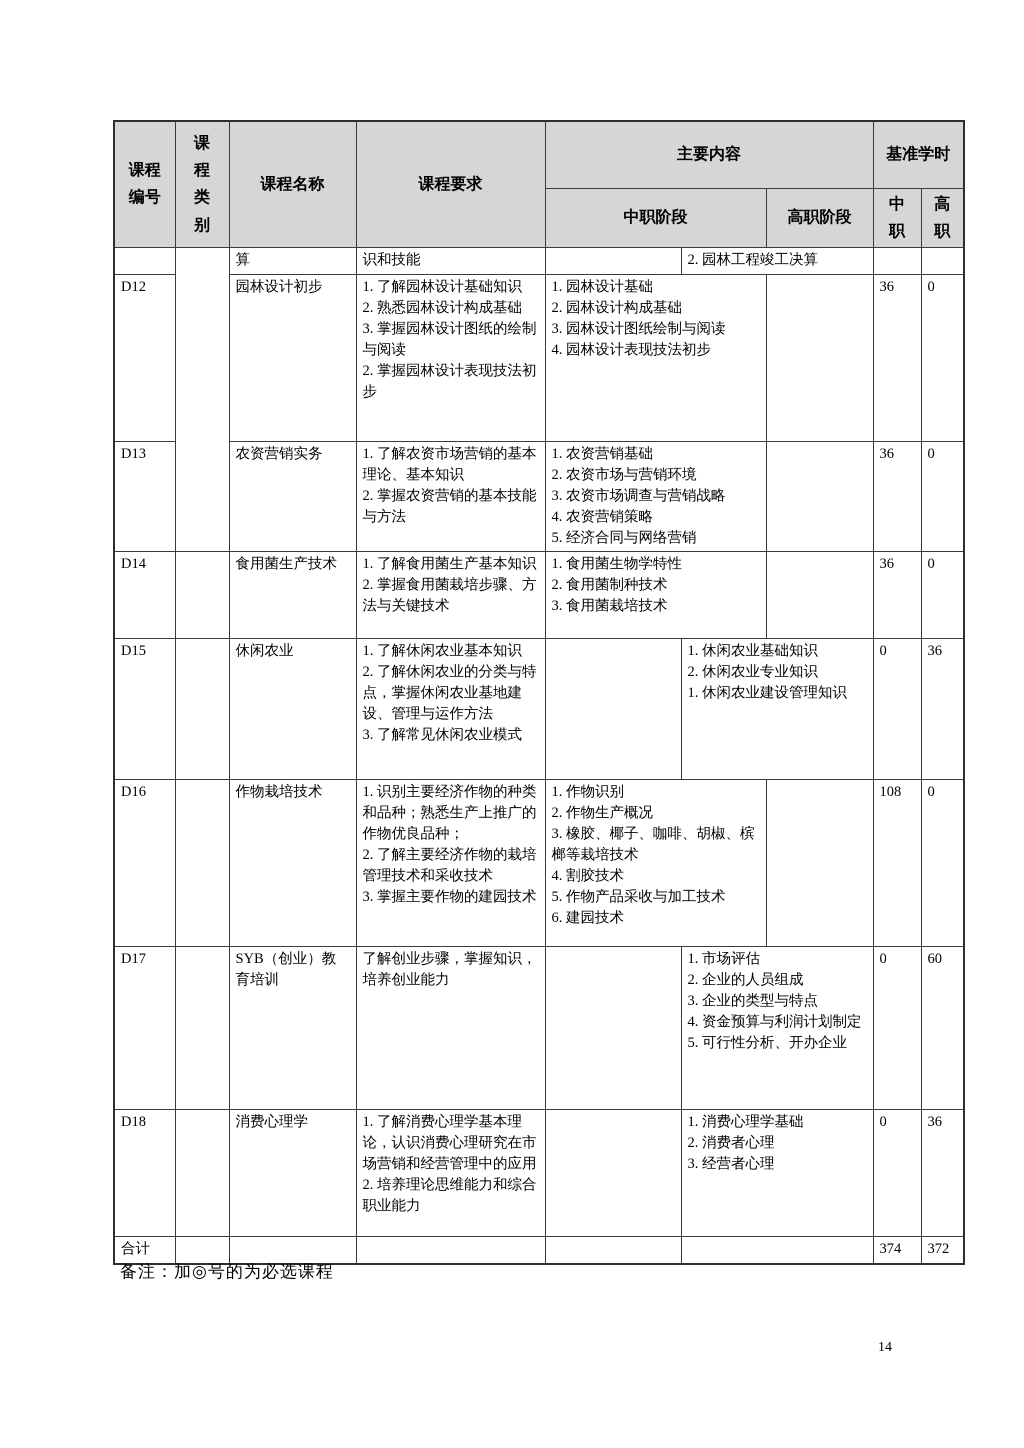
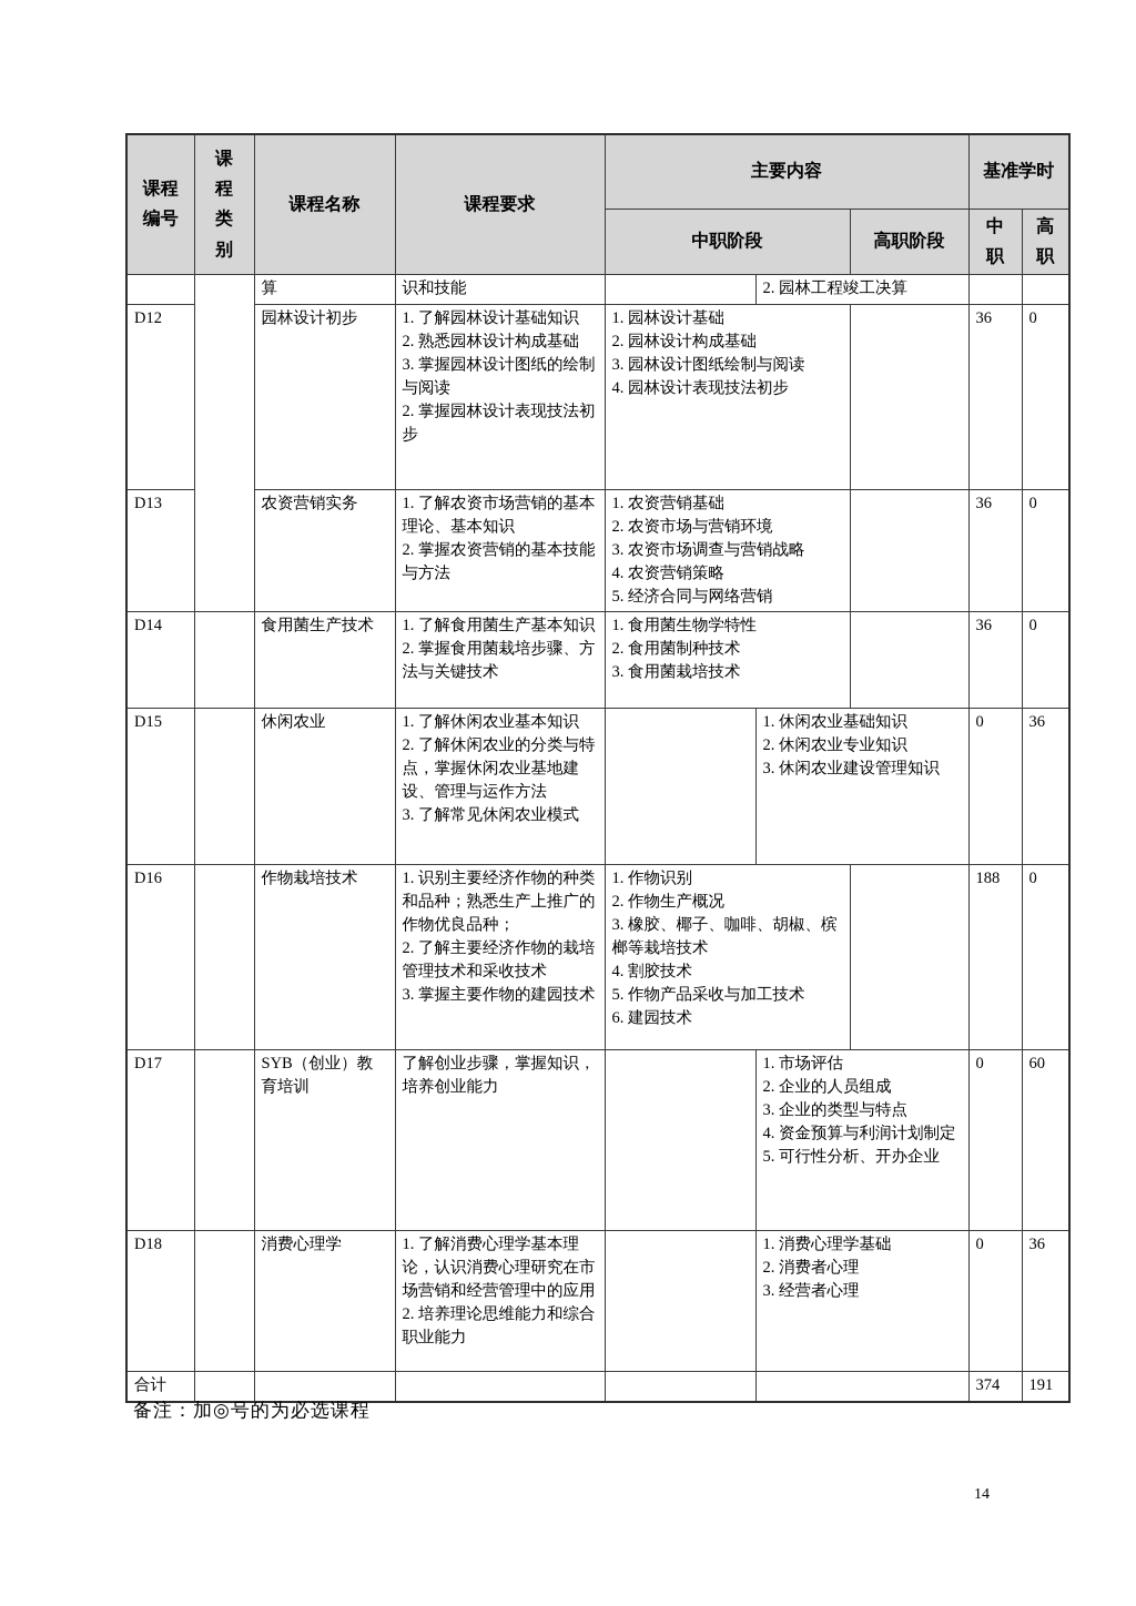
  课程编号	课程类别	课程名称	课程要求	主要内容	基准学时
  中职阶段	高职阶段	中职	高职
  		算	识和技能		2. 园林工程竣工决算
  D12	园林设计初步	1. 了解园林设计基础知识 2. 熟悉园林设计构成基础 3. 掌握园林设计图纸的绘制与阅读 2. 掌握园林设计表现技法初步	1. 园林设计基础 2. 园林设计构成基础 3. 园林设计图纸绘制与阅读 4. 园林设计表现技法初步		36	0
  D13	农资营销实务	1. 了解农资市场营销的基本理论、基本知识 2. 掌握农资营销的基本技能与方法	1. 农资营销基础 2. 农资市场与营销环境 3. 农资市场调查与营销战略 4. 农资营销策略 5. 经济合同与网络营销		36	0
  D14		食用菌生产技术	1. 了解食用菌生产基本知识 2. 掌握食用菌栽培步骤、方法与关键技术	1. 食用菌生物学特性 2. 食用菌制种技术 3. 食用菌栽培技术		36	0
- D15		休闲农业	1. 了解休闲农业基本知识 2. 了解休闲农业的分类与特点，掌握休闲农业基地建设、管理与运作方法 3. 了解常见休闲农业模式		1. 休闲农业基础知识 2. 休闲农业专业知识 1. 休闲农业建设管理知识	0	36
+ D15		休闲农业	1. 了解休闲农业基本知识 2. 了解休闲农业的分类与特点，掌握休闲农业基地建设、管理与运作方法 3. 了解常见休闲农业模式		1. 休闲农业基础知识 2. 休闲农业专业知识 3. 休闲农业建设管理知识	0	36
- D16		作物栽培技术	1. 识别主要经济作物的种类和品种；熟悉生产上推广的作物优良品种； 2. 了解主要经济作物的栽培管理技术和采收技术 3. 掌握主要作物的建园技术	1. 作物识别 2. 作物生产概况 3. 橡胶、椰子、咖啡、胡椒、槟榔等栽培技术 4. 割胶技术 5. 作物产品采收与加工技术 6. 建园技术		108	0
+ D16		作物栽培技术	1. 识别主要经济作物的种类和品种；熟悉生产上推广的作物优良品种； 2. 了解主要经济作物的栽培管理技术和采收技术 3. 掌握主要作物的建园技术	1. 作物识别 2. 作物生产概况 3. 橡胶、椰子、咖啡、胡椒、槟榔等栽培技术 4. 割胶技术 5. 作物产品采收与加工技术 6. 建园技术		188	0
  D17		SYB（创业）教育培训	了解创业步骤，掌握知识，培养创业能力		1. 市场评估 2. 企业的人员组成 3. 企业的类型与特点 4. 资金预算与利润计划制定 5. 可行性分析、开办企业	0	60
  D18		消费心理学	1. 了解消费心理学基本理论，认识消费心理研究在市场营销和经营管理中的应用 2. 培养理论思维能力和综合职业能力		1. 消费心理学基础 2. 消费者心理 3. 经营者心理	0	36
- 合计						374	372
+ 合计						374	191
  备注：加◎号的为必选课程
  14
